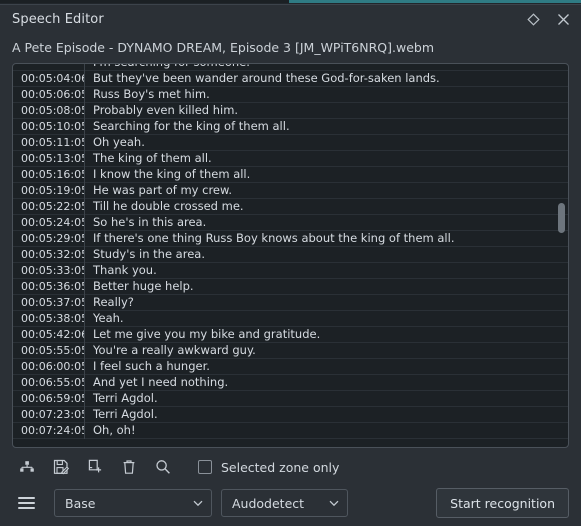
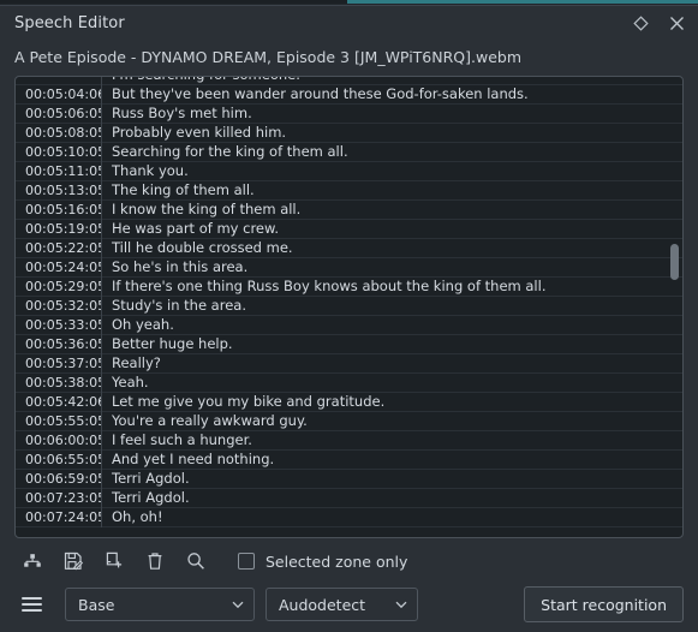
  Speech Editor
  A Pete Episode - DYNAMO DREAM, Episode 3 [JM_WPiT6NRQ].webm
  00:05:04:06
  But they've been wander around these God-for-saken lands.
  00:05:06:05
  Russ Boy's met him.
  00:05:08:05
  Probably even killed him.
  00:05:10:05
  Searching for the king of them all.
  00:05:11:05
- Oh yeah.
+ Thank you.
  00:05:13:05
  The king of them all.
  00:05:16:05
  I know the king of them all.
  00:05:19:05
  He was part of my crew.
  00:05:22:05
  Till he double crossed me.
  00:05:24:05
  So he's in this area.
  00:05:29:05
  If there's one thing Russ Boy knows about the king of them all.
  00:05:32:05
  Study's in the area.
  00:05:33:05
- Thank you.
+ Oh yeah.
  00:05:36:05
  Better huge help.
  00:05:37:05
  Really?
  00:05:38:05
  Yeah.
  00:05:42:06
  Let me give you my bike and gratitude.
  00:05:55:05
  You're a really awkward guy.
  00:06:00:05
  I feel such a hunger.
  00:06:55:05
  And yet I need nothing.
  00:06:59:05
  Terri Agdol.
  00:07:23:05
  Terri Agdol.
  00:07:24:05
  Oh, oh!
  Selected zone only
  Base
  Audodetect
  Start recognition
